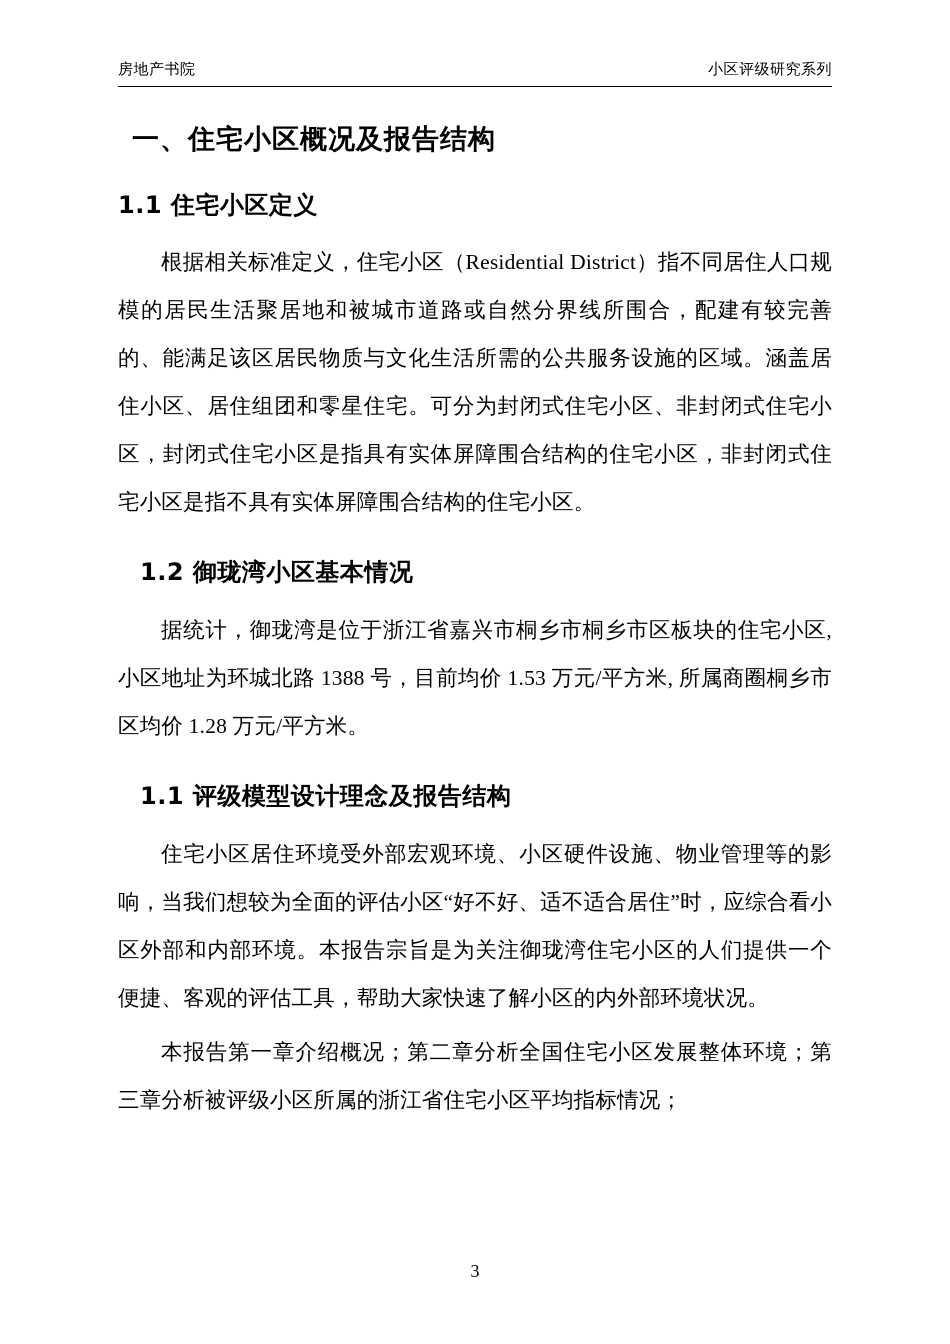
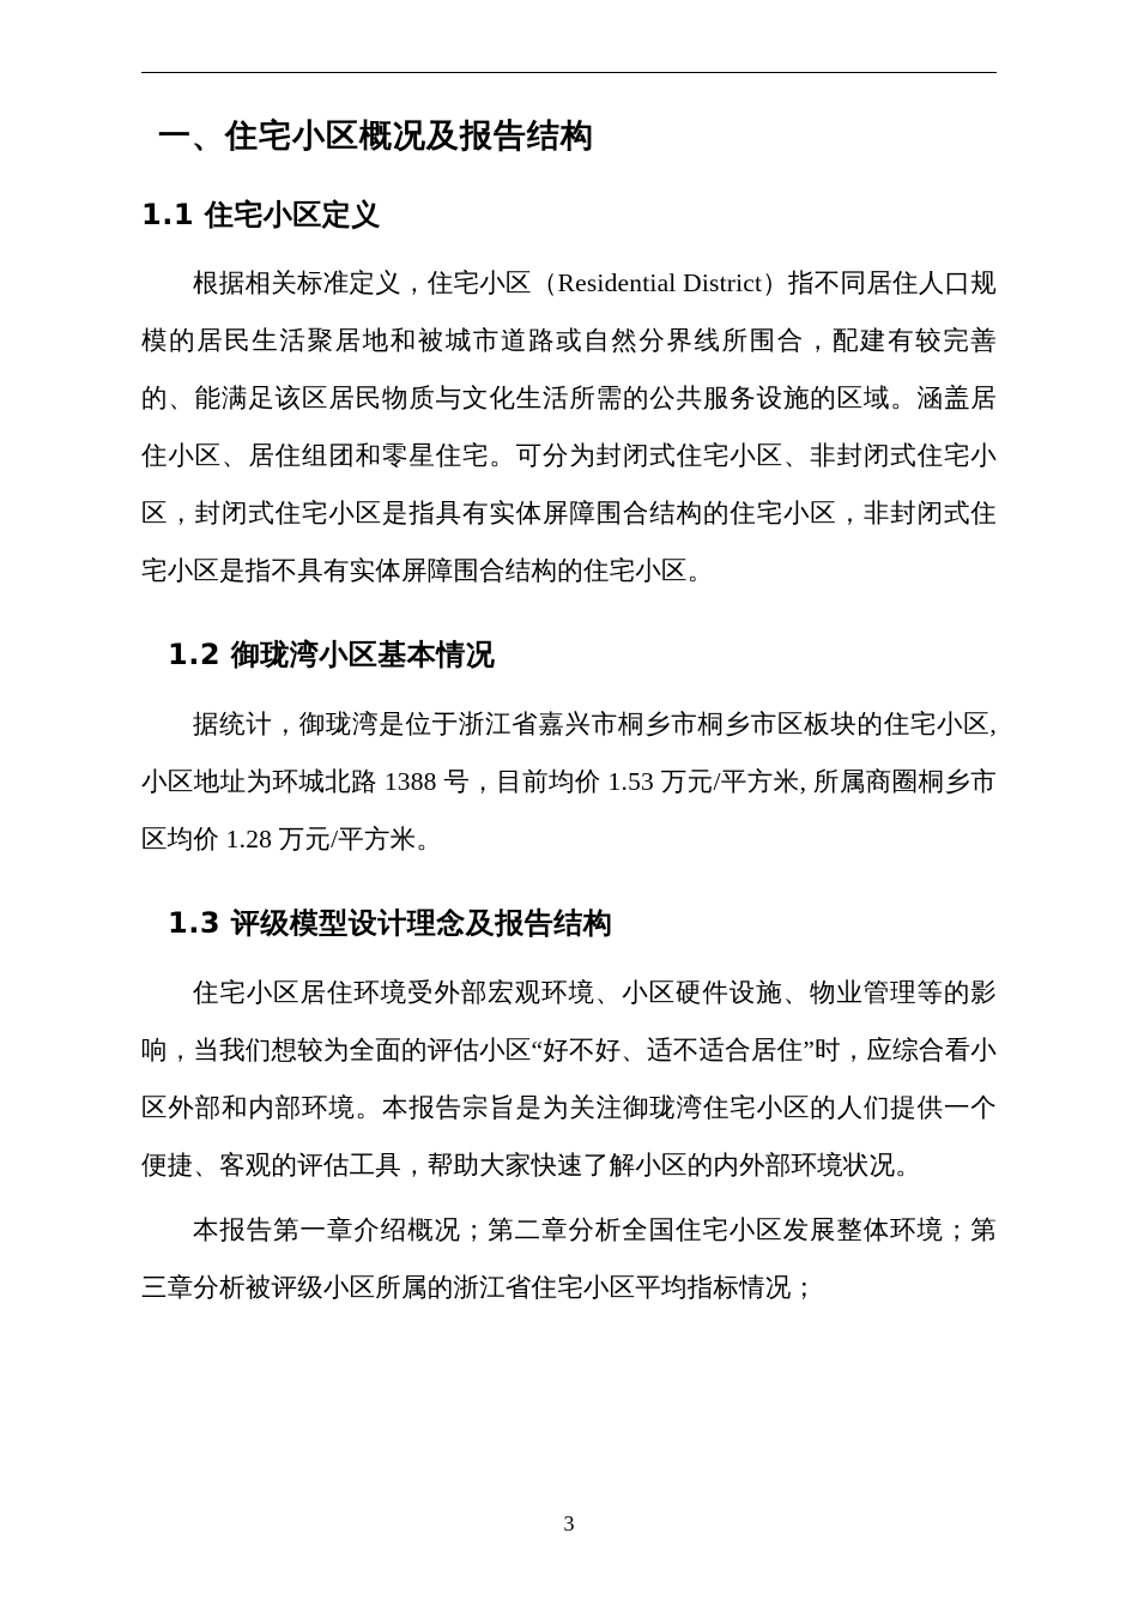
- 房地产书院
- 小区评级研究系列
  一、住宅小区概况及报告结构
  1.1 住宅小区定义
  根据相关标准定义，住宅小区（Residential District）指不同居住人口规模的居民生活聚居地和被城市道路或自然分界线所围合，配建有较完善的、能满足该区居民物质与文化生活所需的公共服务设施的区域。涵盖居住小区、居住组团和零星住宅。可分为封闭式住宅小区、非封闭式住宅小区，封闭式住宅小区是指具有实体屏障围合结构的住宅小区，非封闭式住宅小区是指不具有实体屏障围合结构的住宅小区。
  1.2 御珑湾小区基本情况
  据统计，御珑湾是位于浙江省嘉兴市桐乡市桐乡市区板块的住宅小区, 小区地址为环城北路 1388 号，目前均价 1.53 万元/平方米, 所属商圈桐乡市区均价 1.28 万元/平方米。
- 1.1 评级模型设计理念及报告结构
+ 1.3 评级模型设计理念及报告结构
  住宅小区居住环境受外部宏观环境、小区硬件设施、物业管理等的影响，当我们想较为全面的评估小区“好不好、适不适合居住”时，应综合看小区外部和内部环境。本报告宗旨是为关注御珑湾住宅小区的人们提供一个便捷、客观的评估工具，帮助大家快速了解小区的内外部环境状况。
  本报告第一章介绍概况；第二章分析全国住宅小区发展整体环境；第三章分析被评级小区所属的浙江省住宅小区平均指标情况；
  3
